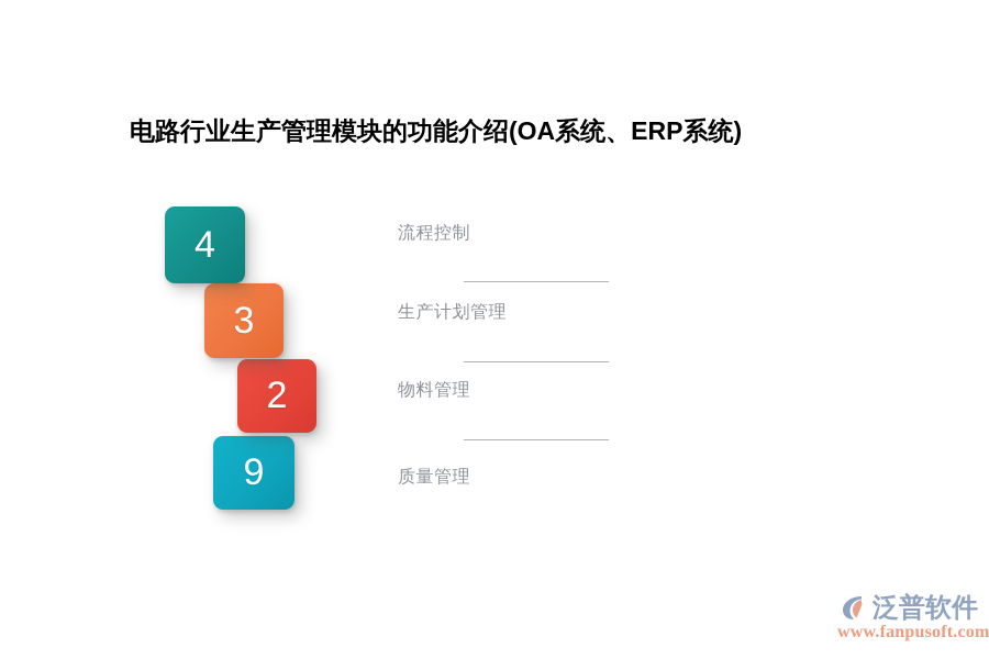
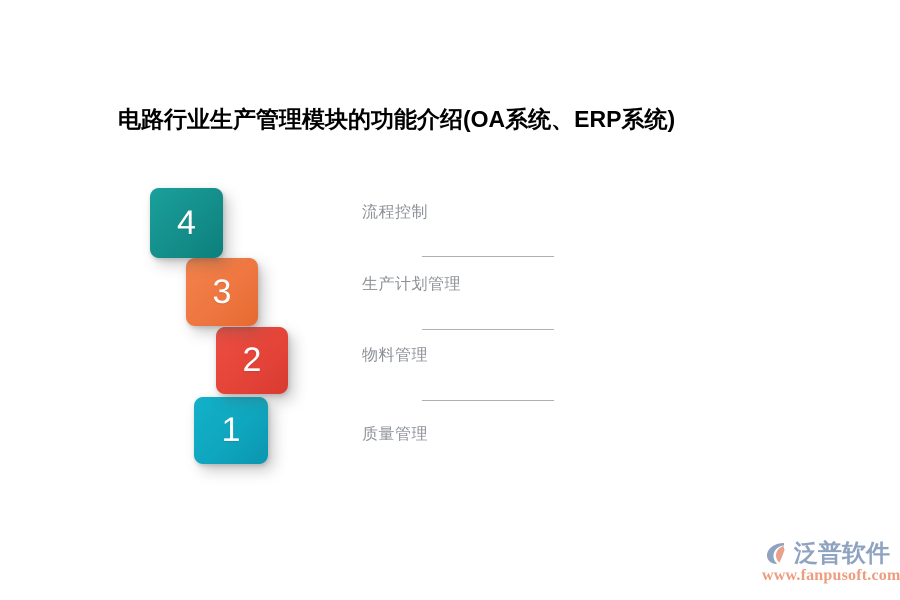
  电路行业生产管理模块的功能介绍(OA系统、ERP系统)
  4
  3
  2
- 9
+ 1
  流程控制
  生产计划管理
  物料管理
  质量管理
  泛普软件
  www.fanpusoft.com
